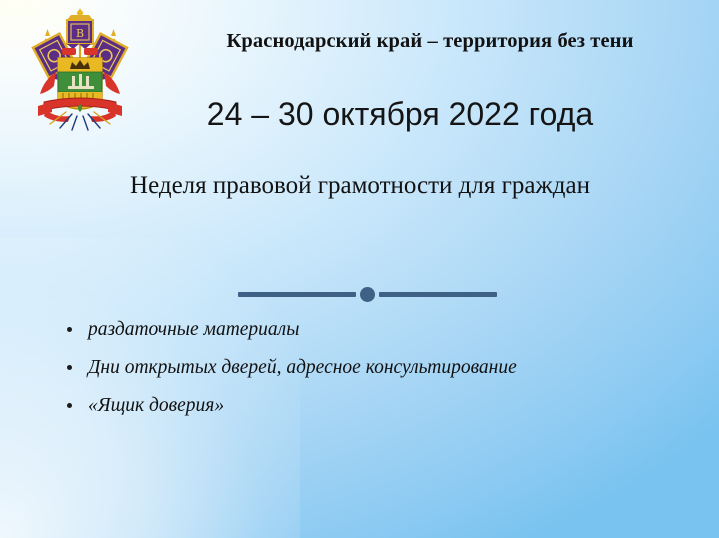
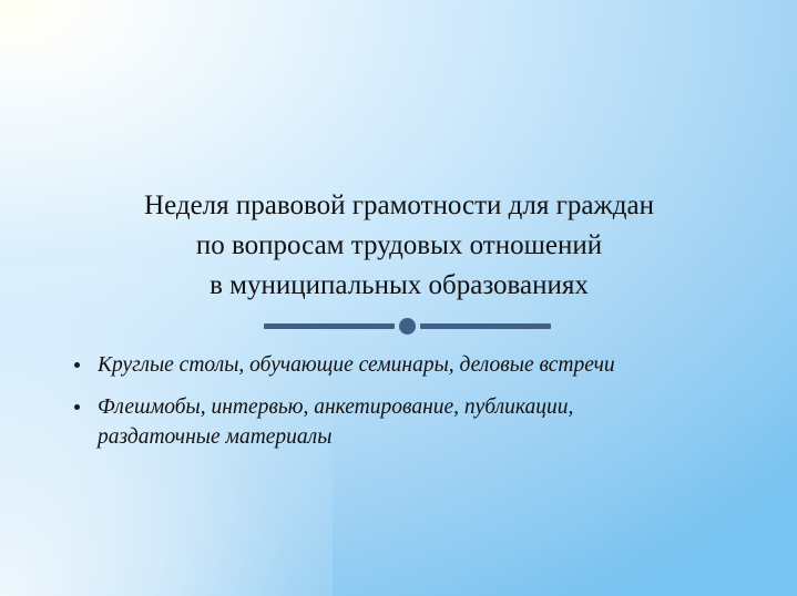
- B
- Краснодарский край – территория без тени
- 24 – 30 октября 2022 года
  Неделя правовой грамотности для граждан
+ по вопросам трудовых отношений
+ в муниципальных образованиях
+ Круглые столы, обучающие семинары, деловые встречи
+ Флешмобы, интервью, анкетирование, публикации,
  раздаточные материалы
- Дни открытых дверей, адресное консультирование
- «Ящик доверия»
